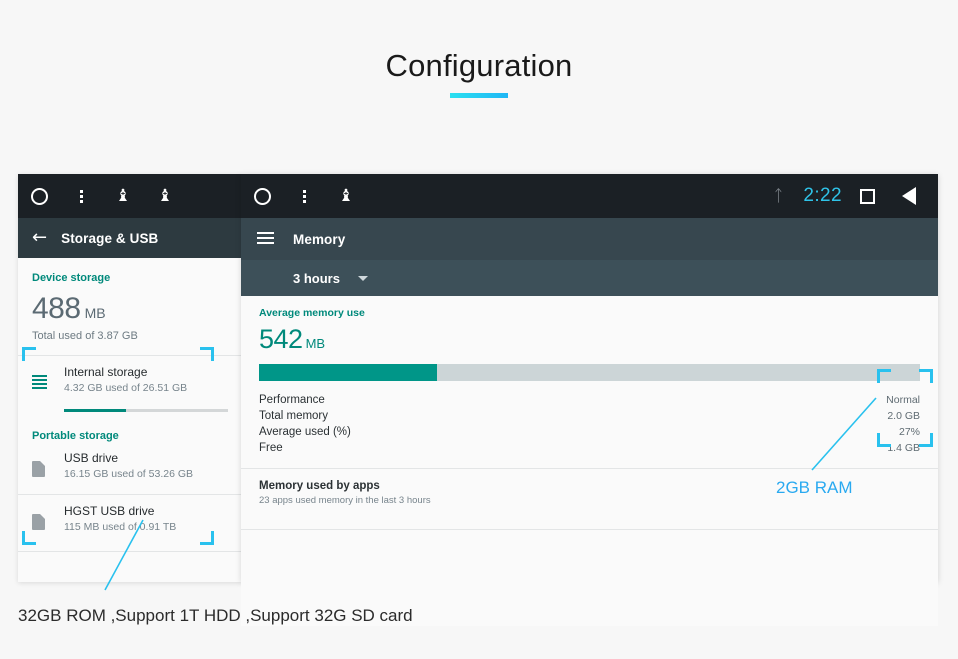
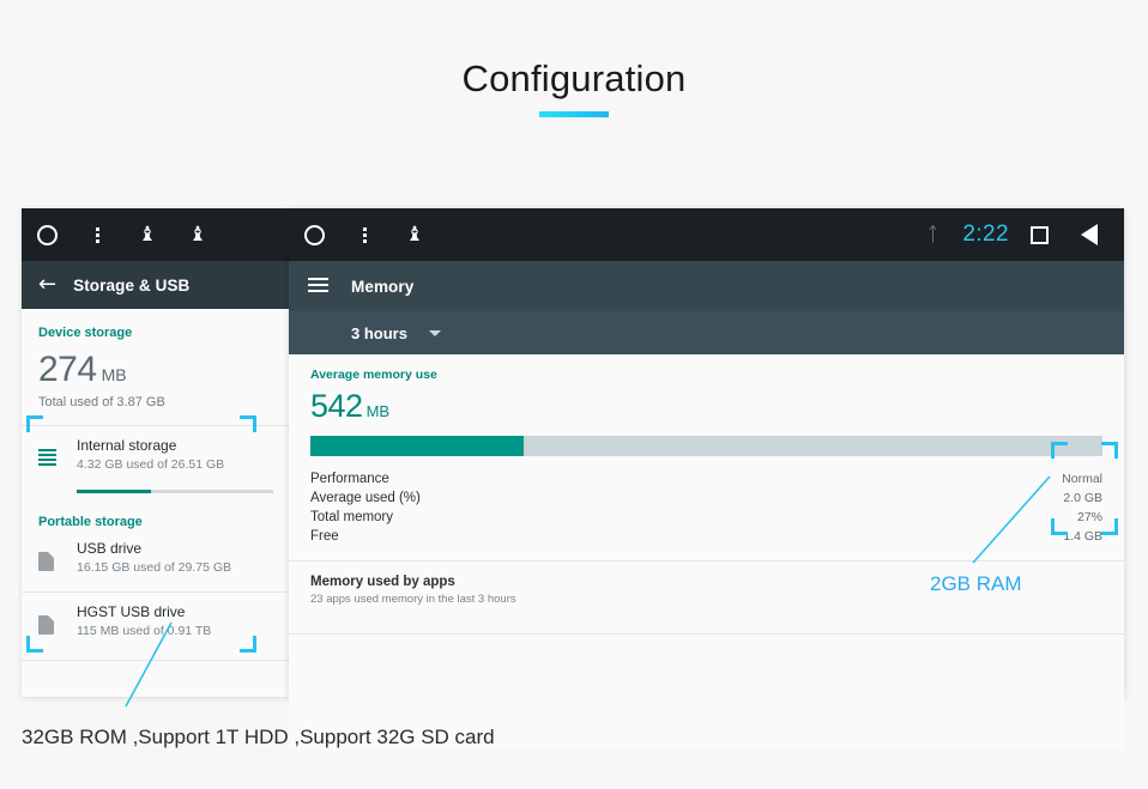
  Configuration
  ♝
  ♝
  ←
  Storage & USB
  Device storage
- 488 MB
+ 274 MB
  Total used of 3.87 GB
  Internal storage
  4.32 GB used of 26.51 GB
  Portable storage
  USB drive
- 16.15 GB used of 53.26 GB
+ 16.15 GB used of 29.75 GB
  HGST USB drive
  115 MB used of 0.91 TB
  ♝
  ᛏ
  2:22
  Memory
  3 hours
  Average memory use
  542 MB
  Performance
  Normal
- Total memory
+ Average used (%)
  2.0 GB
- Average used (%)
+ Total memory
  27%
  Free
  1.4 GB
  Memory used by apps
  23 apps used memory in the last 3 hours
  2GB RAM
  32GB ROM ,Support 1T HDD ,Support 32G SD card
